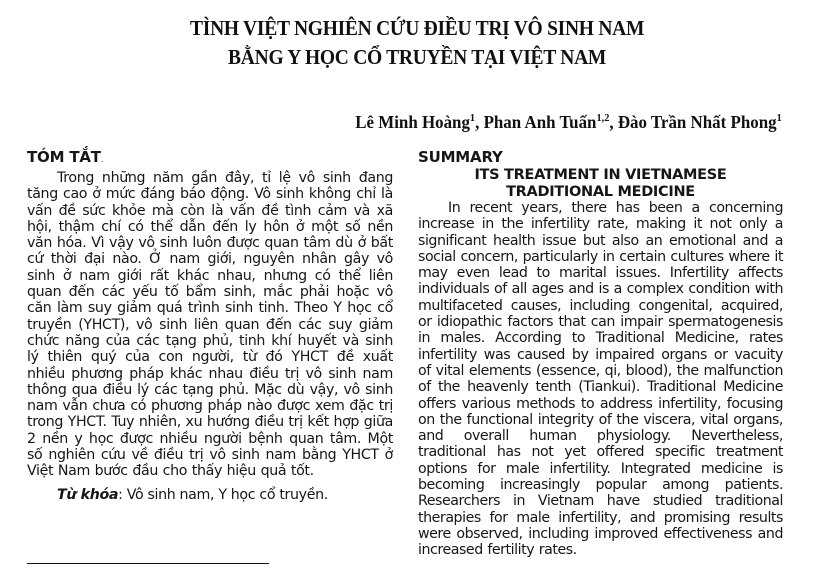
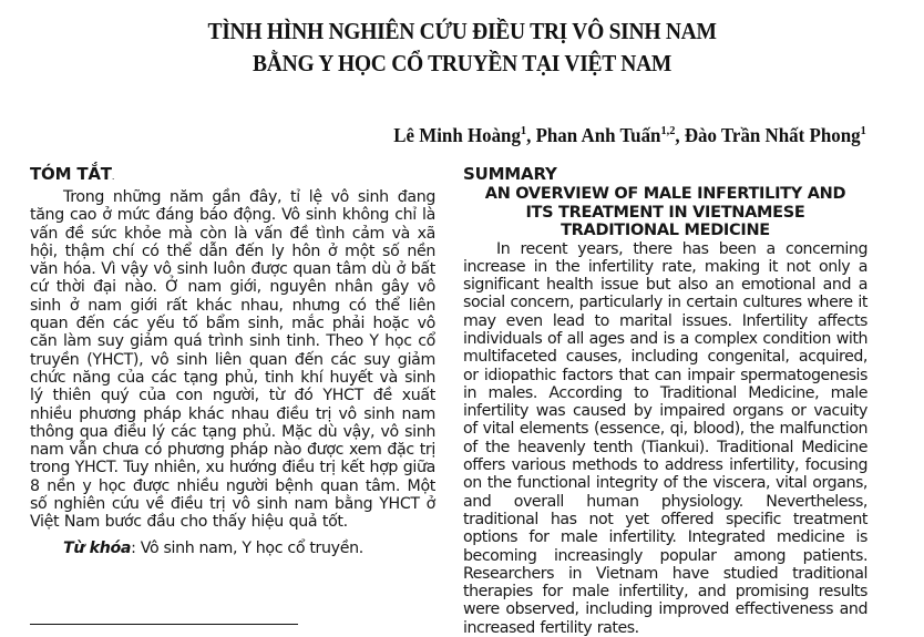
- TÌNH VIỆT NGHIÊN CỨU ĐIỀU TRỊ VÔ SINH NAM
+ TÌNH HÌNH NGHIÊN CỨU ĐIỀU TRỊ VÔ SINH NAM
  BẰNG Y HỌC CỔ TRUYỀN TẠI VIỆT NAM
  Lê Minh Hoàng1, Phan Anh Tuấn1,2, Đào Trần Nhất Phong1
  TÓM TẮT.
- Trong những năm gần đây, tỉ lệ vô sinh đang tăng cao ở mức đáng báo động. Vô sinh không chỉ là vấn đề sức khỏe mà còn là vấn đề tình cảm và xã hội, thậm chí có thể dẫn đến ly hôn ở một số nền văn hóa. Vì vậy vô sinh luôn được quan tâm dù ở bất cứ thời đại nào. Ở nam giới, nguyên nhân gây vô sinh ở nam giới rất khác nhau, nhưng có thể liên quan đến các yếu tố bẩm sinh, mắc phải hoặc vô căn làm suy giảm quá trình sinh tinh. Theo Y học cổ truyền (YHCT), vô sinh liên quan đến các suy giảm chức năng của các tạng phủ, tinh khí huyết và sinh lý thiên quý của con người, từ đó YHCT đề xuất nhiều phương pháp khác nhau điều trị vô sinh nam thông qua điều lý các tạng phủ. Mặc dù vậy, vô sinh nam vẫn chưa có phương pháp nào được xem đặc trị trong YHCT. Tuy nhiên, xu hướng điều trị kết hợp giữa 2 nền y học được nhiều người bệnh quan tâm. Một số nghiên cứu về điều trị vô sinh nam bằng YHCT ở Việt Nam bước đầu cho thấy hiệu quả tốt.
+ Trong những năm gần đây, tỉ lệ vô sinh đang tăng cao ở mức đáng báo động. Vô sinh không chỉ là vấn đề sức khỏe mà còn là vấn đề tình cảm và xã hội, thậm chí có thể dẫn đến ly hôn ở một số nền văn hóa. Vì vậy vô sinh luôn được quan tâm dù ở bất cứ thời đại nào. Ở nam giới, nguyên nhân gây vô sinh ở nam giới rất khác nhau, nhưng có thể liên quan đến các yếu tố bẩm sinh, mắc phải hoặc vô căn làm suy giảm quá trình sinh tinh. Theo Y học cổ truyền (YHCT), vô sinh liên quan đến các suy giảm chức năng của các tạng phủ, tinh khí huyết và sinh lý thiên quý của con người, từ đó YHCT đề xuất nhiều phương pháp khác nhau điều trị vô sinh nam thông qua điều lý các tạng phủ. Mặc dù vậy, vô sinh nam vẫn chưa có phương pháp nào được xem đặc trị trong YHCT. Tuy nhiên, xu hướng điều trị kết hợp giữa 8 nền y học được nhiều người bệnh quan tâm. Một số nghiên cứu về điều trị vô sinh nam bằng YHCT ở Việt Nam bước đầu cho thấy hiệu quả tốt.
  Từ khóa: Vô sinh nam, Y học cổ truyền.
  SUMMARY
+ AN OVERVIEW OF MALE INFERTILITY AND
  ITS TREATMENT IN VIETNAMESE
  TRADITIONAL MEDICINE
- In recent years, there has been a concerning increase in the infertility rate, making it not only a significant health issue but also an emotional and a social concern, particularly in certain cultures where it may even lead to marital issues. Infertility affects individuals of all ages and is a complex condition with multifaceted causes, including congenital, acquired, or idiopathic factors that can impair spermatogenesis in males. According to Traditional Medicine, rates infertility was caused by impaired organs or vacuity of vital elements (essence, qi, blood), the malfunction of the heavenly tenth (Tiankui). Traditional Medicine offers various methods to address infertility, focusing on the functional integrity of the viscera, vital organs, and overall human physiology. Nevertheless, traditional has not yet offered specific treatment options for male infertility. Integrated medicine is becoming increasingly popular among patients. Researchers in Vietnam have studied traditional therapies for male infertility, and promising results were observed, including improved effectiveness and increased fertility rates.
+ In recent years, there has been a concerning increase in the infertility rate, making it not only a significant health issue but also an emotional and a social concern, particularly in certain cultures where it may even lead to marital issues. Infertility affects individuals of all ages and is a complex condition with multifaceted causes, including congenital, acquired, or idiopathic factors that can impair spermatogenesis in males. According to Traditional Medicine, male infertility was caused by impaired organs or vacuity of vital elements (essence, qi, blood), the malfunction of the heavenly tenth (Tiankui). Traditional Medicine offers various methods to address infertility, focusing on the functional integrity of the viscera, vital organs, and overall human physiology. Nevertheless, traditional has not yet offered specific treatment options for male infertility. Integrated medicine is becoming increasingly popular among patients. Researchers in Vietnam have studied traditional therapies for male infertility, and promising results were observed, including improved effectiveness and increased fertility rates.
